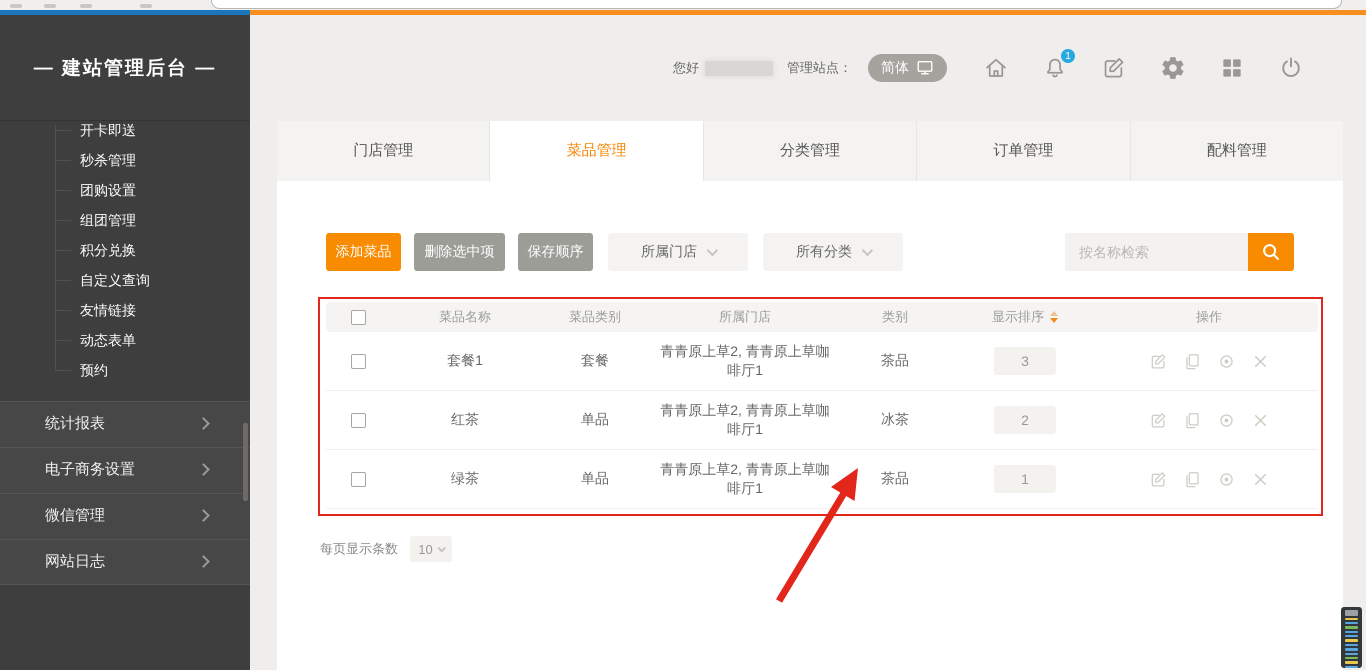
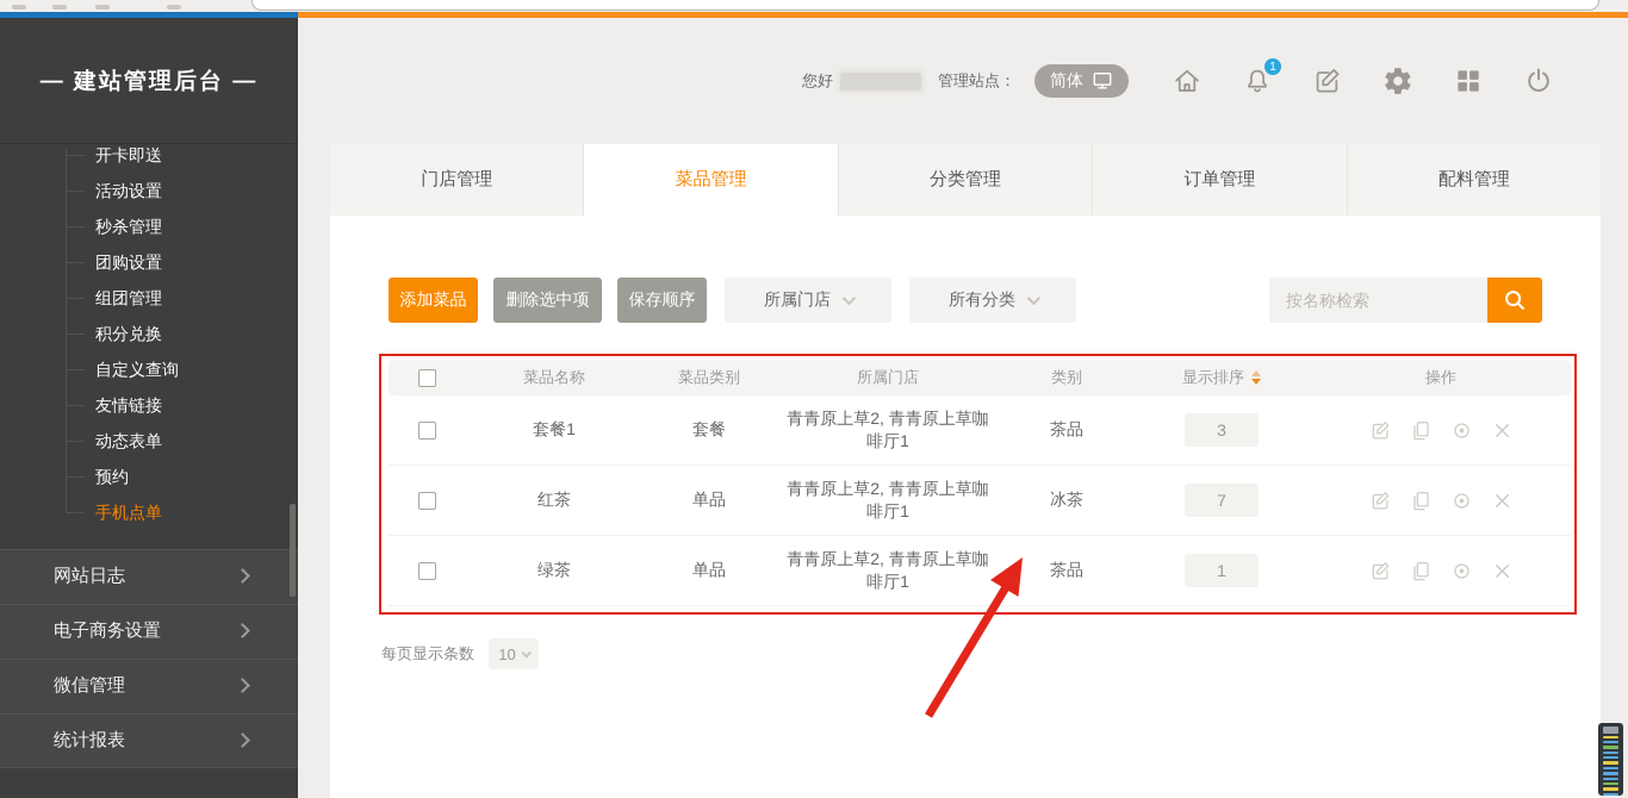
  — 建站管理后台 —
  开卡即送
+ 活动设置
  秒杀管理
  团购设置
  组团管理
  积分兑换
  自定义查询
  友情链接
  动态表单
  预约
+ 手机点单
- 统计报表
+ 网站日志
  电子商务设置
  微信管理
- 网站日志
+ 统计报表
  您好
  管理站点：
  简体
  1
  门店管理
  菜品管理
  分类管理
  订单管理
  配料管理
  添加菜品
  删除选中项
  保存顺序
  所属门店
  所有分类
  按名称检索
  菜品名称
  菜品类别
  所属门店
  类别
  显示排序
  操作
  套餐1
  套餐
  青青原上草2, 青青原上草咖啡厅1
  茶品
  3
  红茶
  单品
  青青原上草2, 青青原上草咖啡厅1
  冰茶
- 2
+ 7
  绿茶
  单品
  青青原上草2, 青青原上草咖啡厅1
  茶品
  1
  每页显示条数
  10
